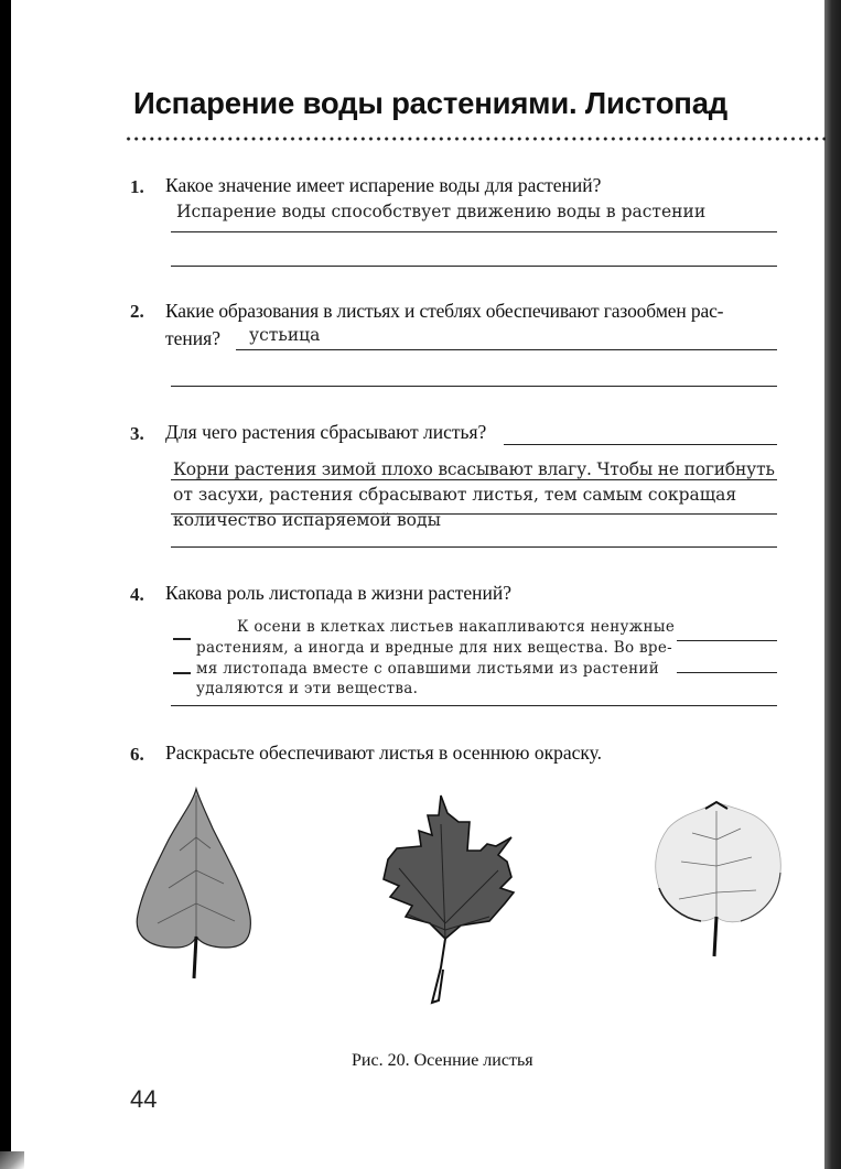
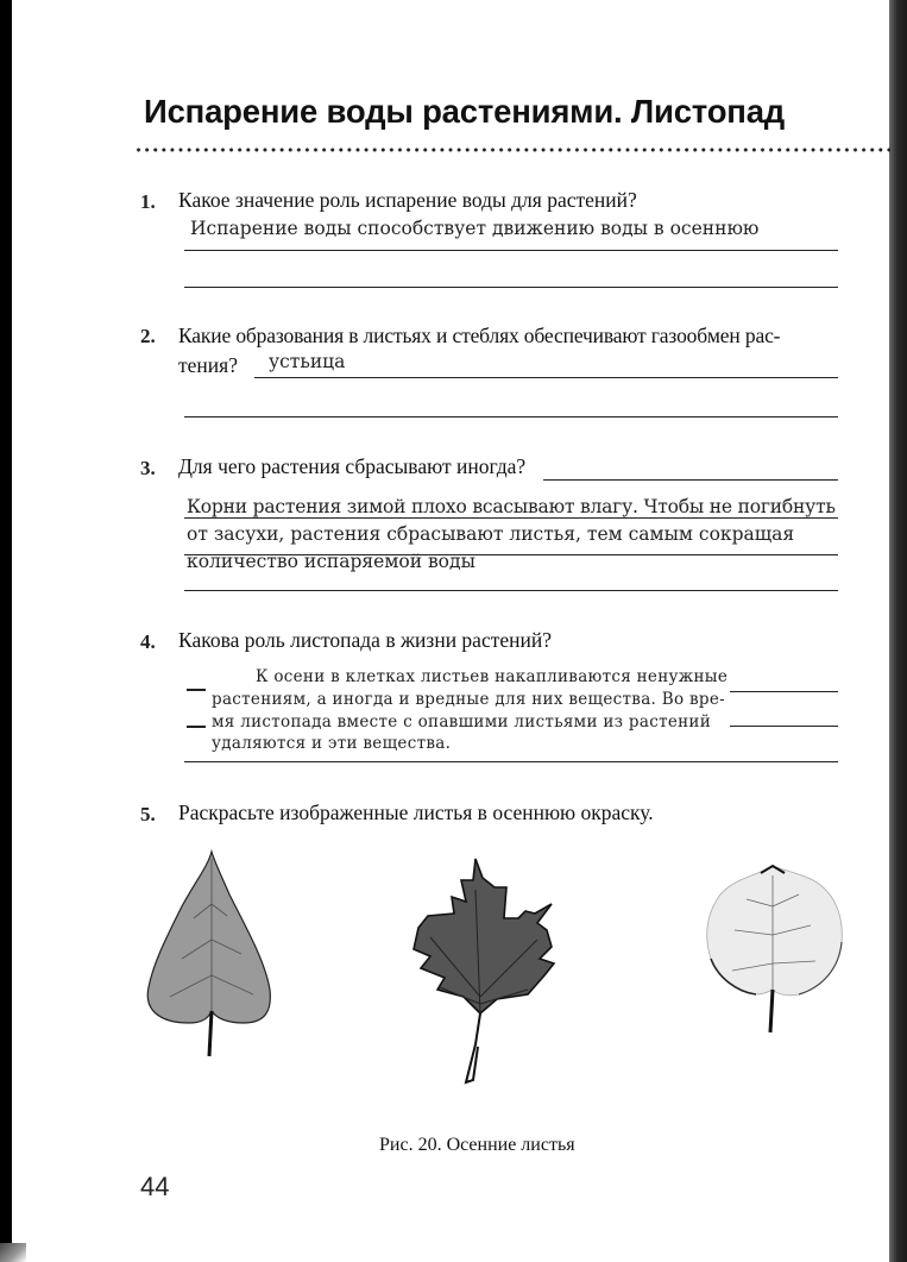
  Испарение воды растениями. Листопад
  1.
- Какое значение имеет испарение воды для растений?
+ Какое значение роль испарение воды для растений?
- Испарение воды способствует движению воды в растении
+ Испарение воды способствует движению воды в осеннюю
  2.
  Какие образования в листьях и стеблях обеспечивают газообмен рас-
  тения?
  устьица
  3.
- Для чего растения сбрасывают листья?
+ Для чего растения сбрасывают иногда?
  Корни растения зимой плохо всасывают влагу. Чтобы не погибнуть
  от засухи, растения сбрасывают листья, тем самым сокращая
  количество испаряемой воды
  4.
  Какова роль листопада в жизни растений?
  К осени в клетках листьев накапливаются ненужные
  растениям, а иногда и вредные для них вещества. Во вре-
  мя листопада вместе с опавшими листьями из растений
  удаляются и эти вещества.
- 6.
+ 5.
- Раскрасьте обеспечивают листья в осеннюю окраску.
+ Раскрасьте изображенные листья в осеннюю окраску.
  Рис. 20. Осенние листья
  44
